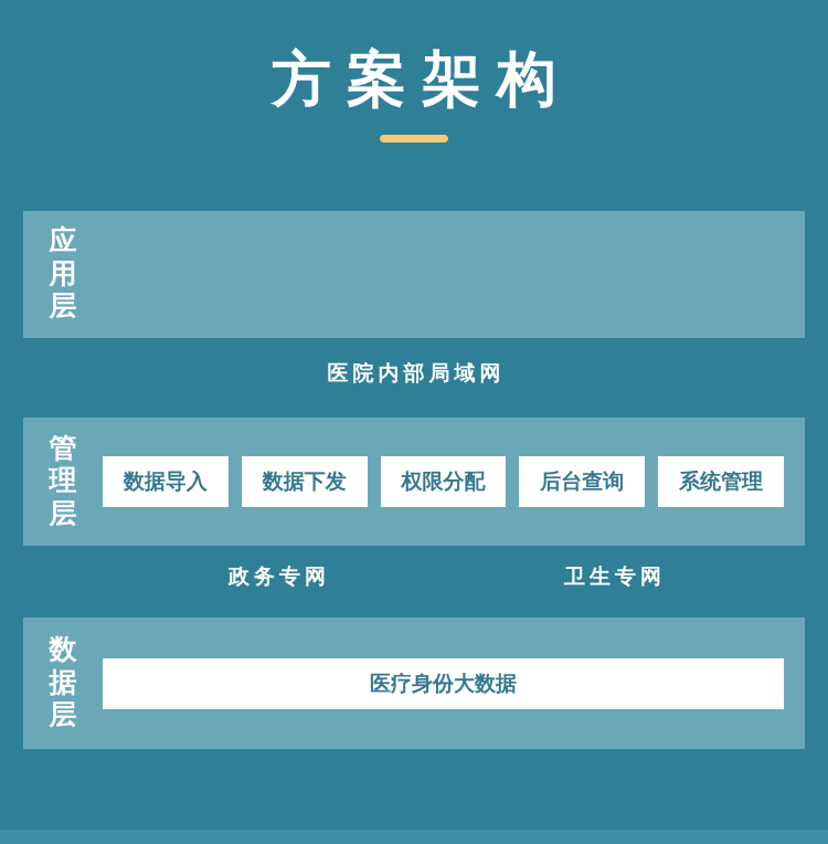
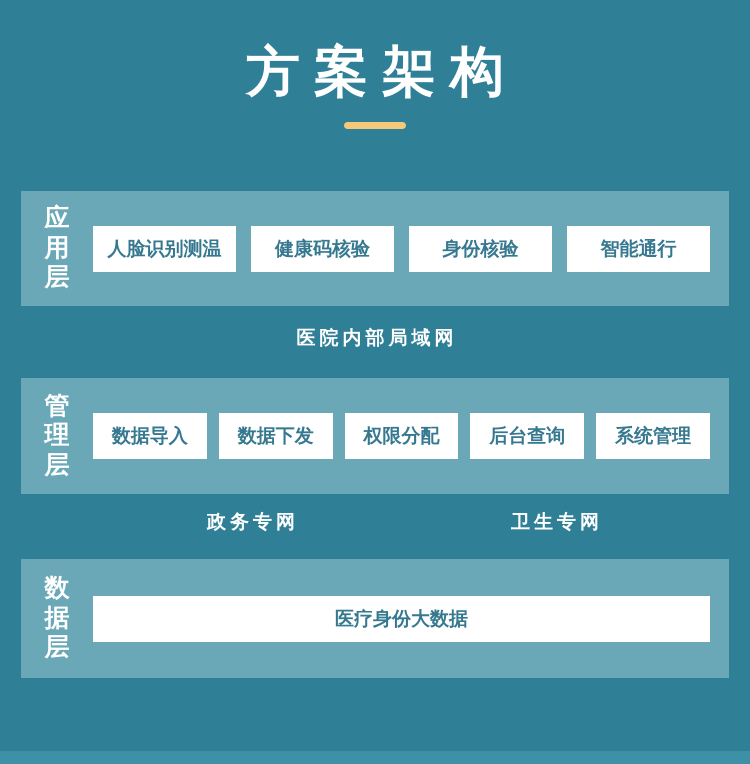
  方案架构
  应
  用
  层
+ 人脸识别测温
+ 健康码核验
+ 身份核验
+ 智能通行
  医院内部局域网
  管
  理
  层
  数据导入
  数据下发
  权限分配
  后台查询
  系统管理
  政务专网
  卫生专网
  数
  据
  层
  医疗身份大数据
